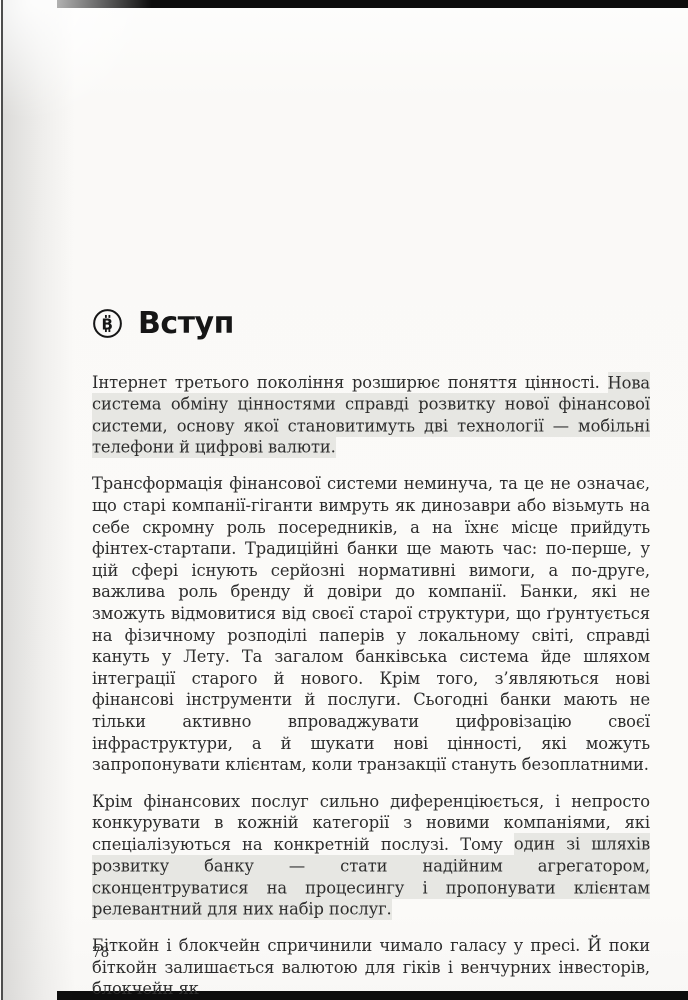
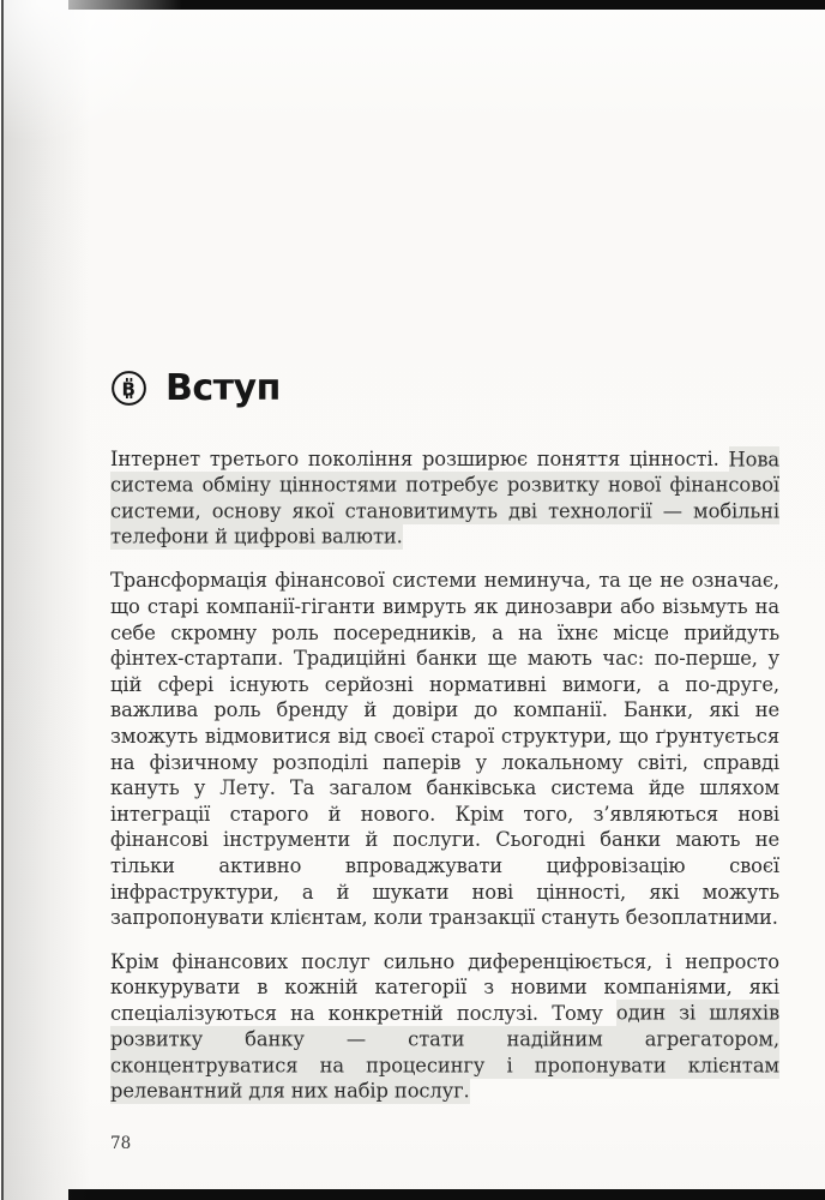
  B
  Вступ
- Інтернет третього покоління розширює поняття цінності. Нова система обміну цінностями справді розвитку нової фінансової системи, основу якої становитимуть дві технології — мобільні телефони й цифрові валюти.
+ Інтернет третього покоління розширює поняття цінності. Нова система обміну цінностями потребує розвитку нової фінансової системи, основу якої становитимуть дві технології — мобільні телефони й цифрові валюти.
  Трансформація фінансової системи неминуча, та це не означає, що старі компанії-гіганти вимруть як динозаври або візьмуть на себе скромну роль посередників, а на їхнє місце прийдуть фінтех-стартапи. Традиційні банки ще мають час: по-перше, у цій сфері існують серйозні нормативні вимоги, а по-друге, важлива роль бренду й довіри до компанії. Банки, які не зможуть відмовитися від своєї старої структури, що ґрунтується на фізичному розподілі паперів у локальному світі, справді кануть у Лету. Та загалом банківська система йде шляхом інтеграції старого й нового. Крім того, з’являються нові фінансові інструменти й послуги. Сьогодні банки мають не тільки активно впроваджувати цифровізацію своєї інфраструктури, а й шукати нові цінності, які можуть запропонувати клієнтам, коли транзакції стануть безоплатними.
  Крім фінансових послуг сильно диференціюється, і непросто конкурувати в кожній категорії з новими компаніями, які спеціалізуються на конкретній послузі. Тому один зі шляхів розвитку банку — стати надійним агрегатором, сконцентруватися на процесингу і пропонувати клієнтам релевантний для них набір послуг.
- Біткойн і блокчейн спричинили чимало галасу у пресі. Й поки біткойн залишається валютою для гіків і венчурних інвесторів, блокчейн як
  78
